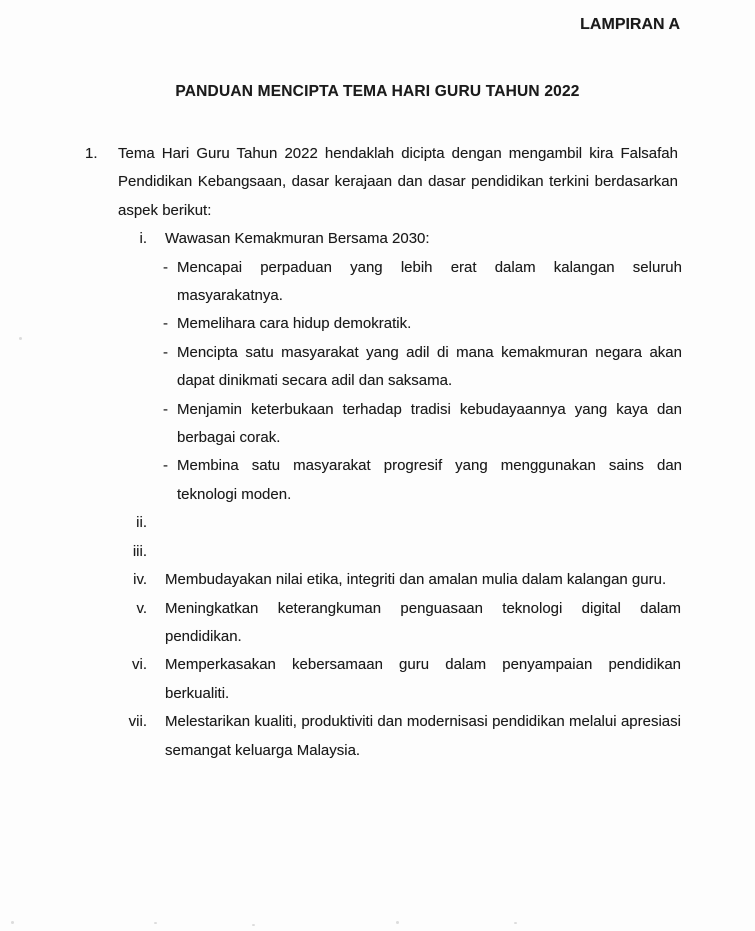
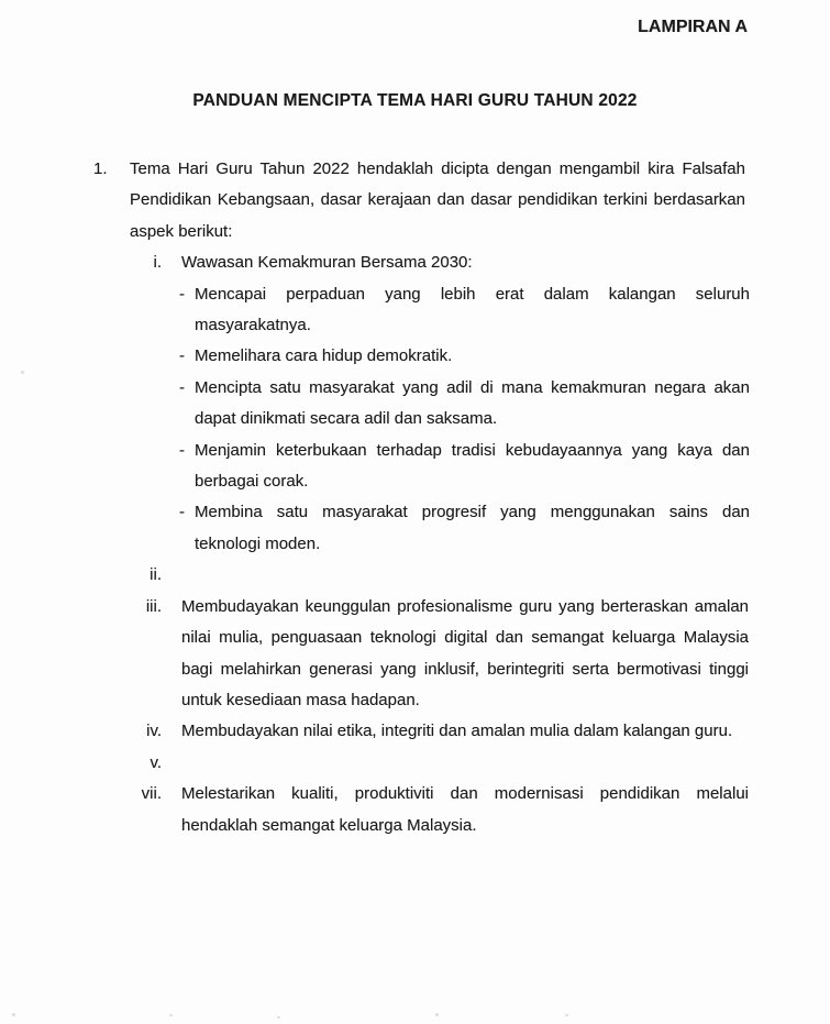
  LAMPIRAN A
  PANDUAN MENCIPTA TEMA HARI GURU TAHUN 2022
  1.
  Tema Hari Guru Tahun 2022 hendaklah dicipta dengan mengambil kira Falsafah Pendidikan Kebangsaan, dasar kerajaan dan dasar pendidikan terkini berdasarkan aspek berikut:
  i.
  Wawasan Kemakmuran Bersama 2030:
  -
  Mencapai perpaduan yang lebih erat dalam kalangan seluruh masyarakatnya.
  -
  Memelihara cara hidup demokratik.
  -
  Mencipta satu masyarakat yang adil di mana kemakmuran negara akan dapat dinikmati secara adil dan saksama.
  -
  Menjamin keterbukaan terhadap tradisi kebudayaannya yang kaya dan berbagai corak.
  -
  Membina satu masyarakat progresif yang menggunakan sains dan teknologi moden.
  ii.
  iii.
+ Membudayakan keunggulan profesionalisme guru yang berteraskan amalan nilai mulia, penguasaan teknologi digital dan semangat keluarga Malaysia bagi melahirkan generasi yang inklusif, berintegriti serta bermotivasi tinggi untuk kesediaan masa hadapan.
  iv.
  Membudayakan nilai etika, integriti dan amalan mulia dalam kalangan guru.
  v.
- Meningkatkan keterangkuman penguasaan teknologi digital dalam pendidikan.
- vi.
- Memperkasakan kebersamaan guru dalam penyampaian pendidikan berkualiti.
  vii.
- Melestarikan kualiti, produktiviti dan modernisasi pendidikan melalui apresiasi semangat keluarga Malaysia.
+ Melestarikan kualiti, produktiviti dan modernisasi pendidikan melalui hendaklah semangat keluarga Malaysia.
